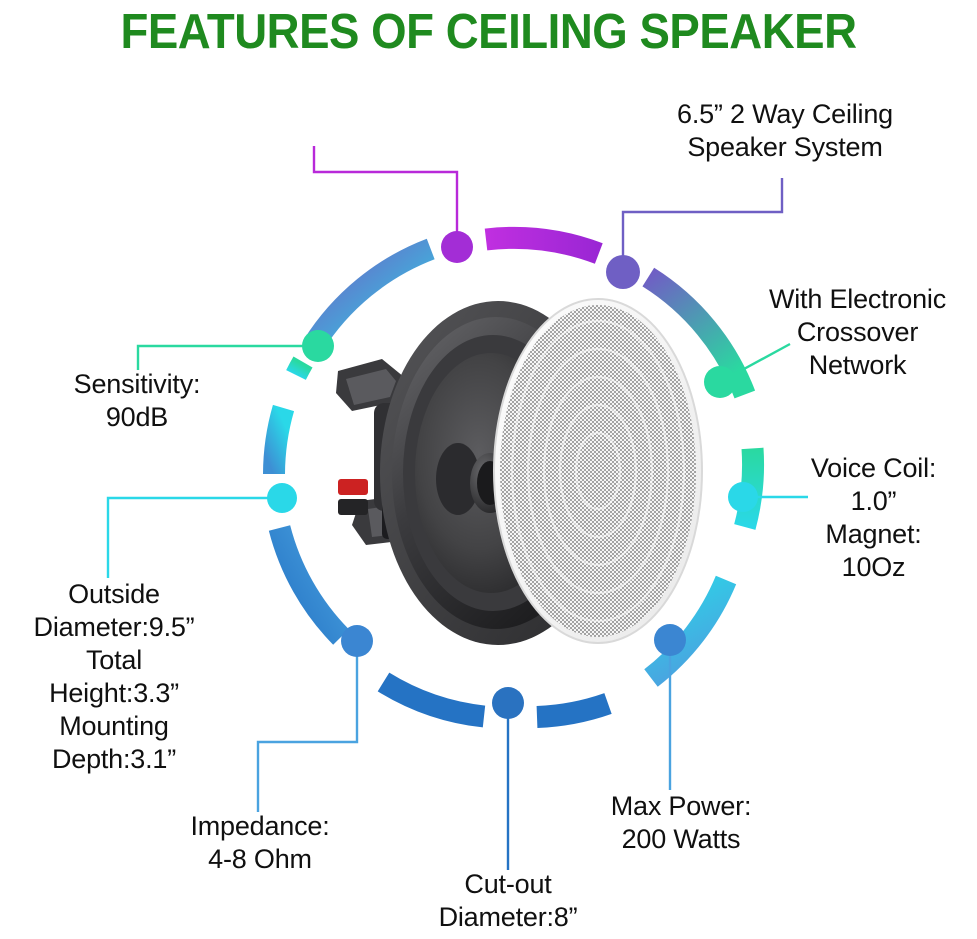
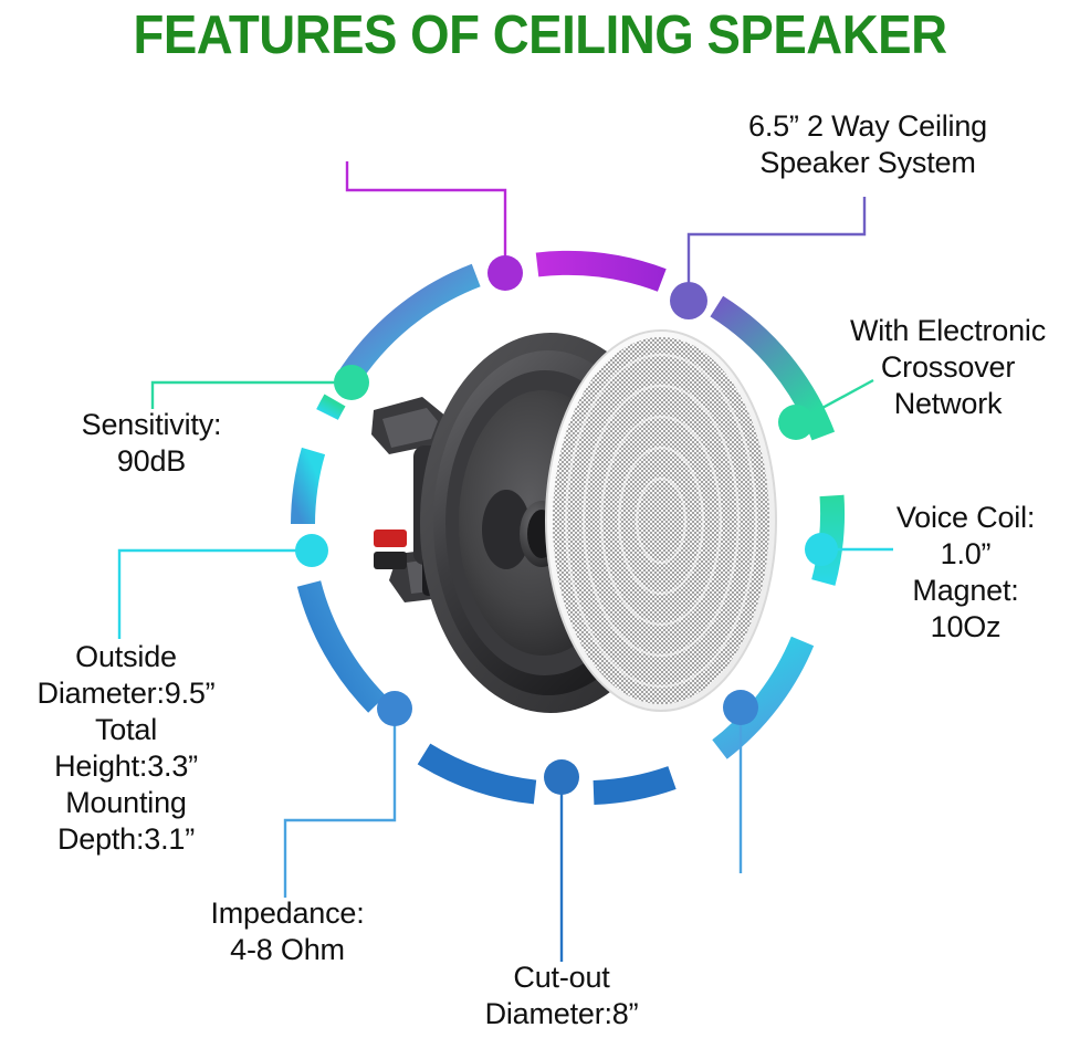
  FEATURES OF CEILING SPEAKER
  6.5” 2 Way Ceiling
  Speaker System
  With Electronic
  Crossover
  Network
  Voice Coil:
  1.0”
  Magnet:
  10Oz
- Max Power:
- 200 Watts
  Cut-out
  Diameter:8”
  Impedance:
  4-8 Ohm
  Outside
  Diameter:9.5”
  Total
  Height:3.3”
  Mounting
  Depth:3.1”
  Sensitivity:
  90dB
